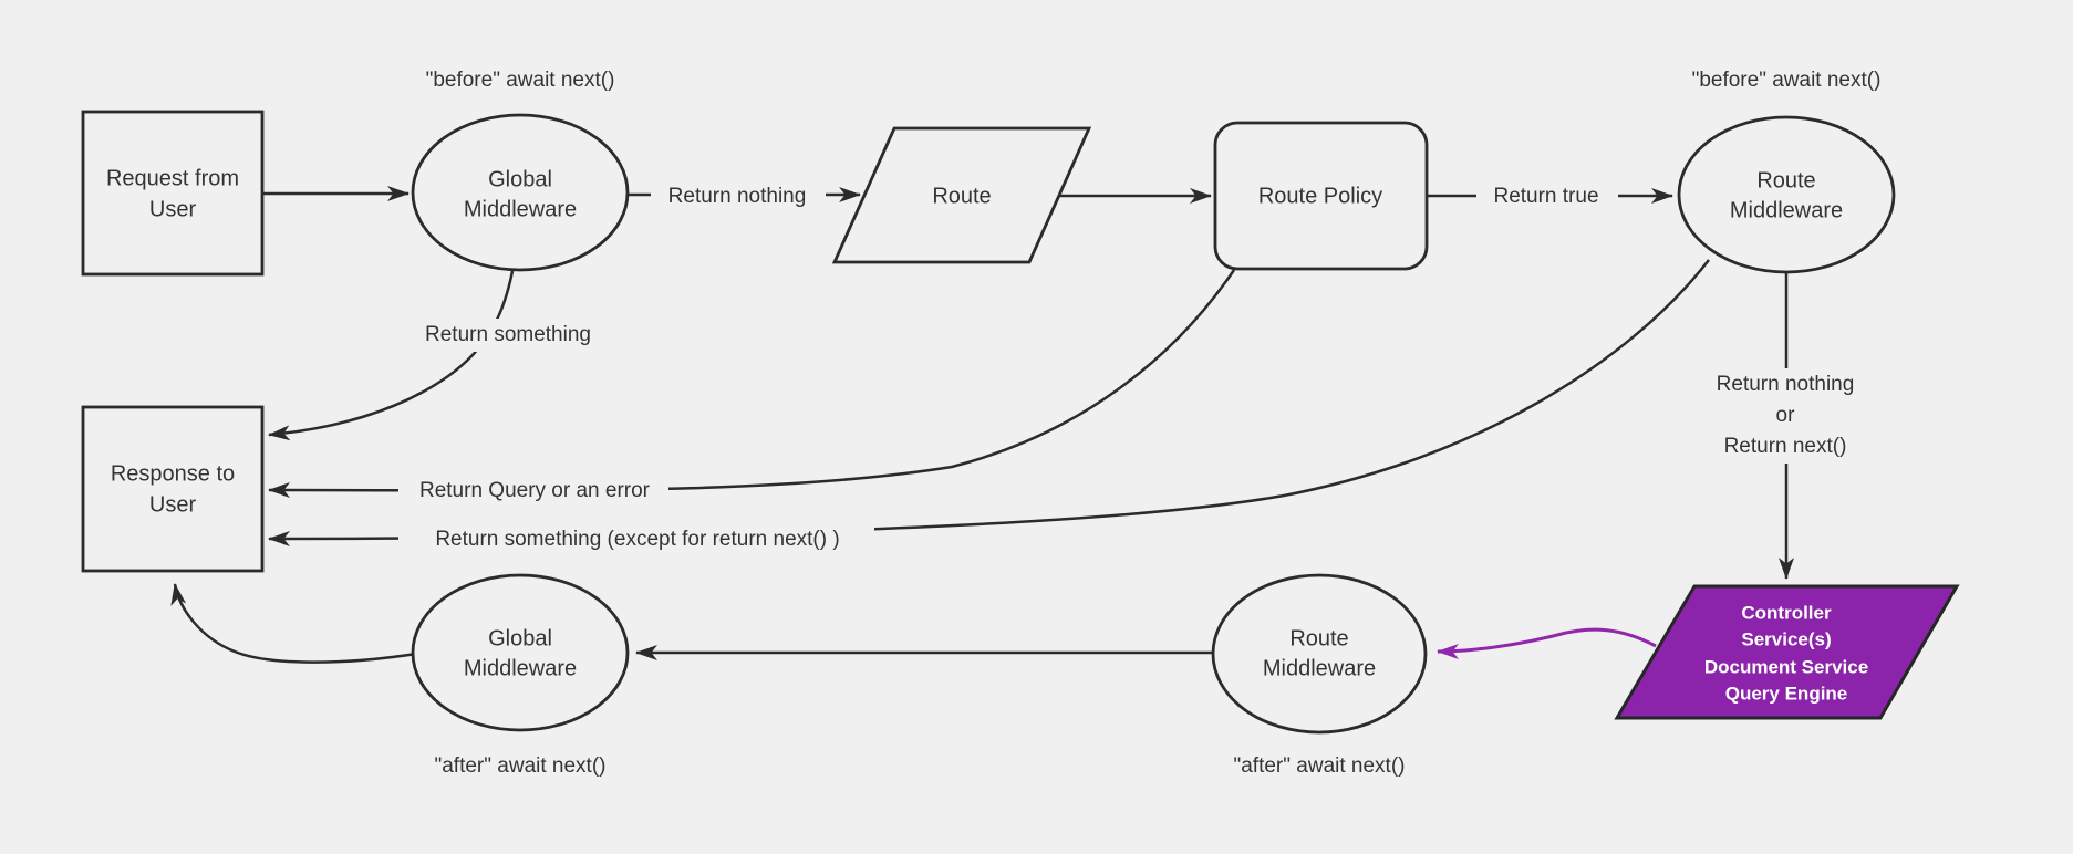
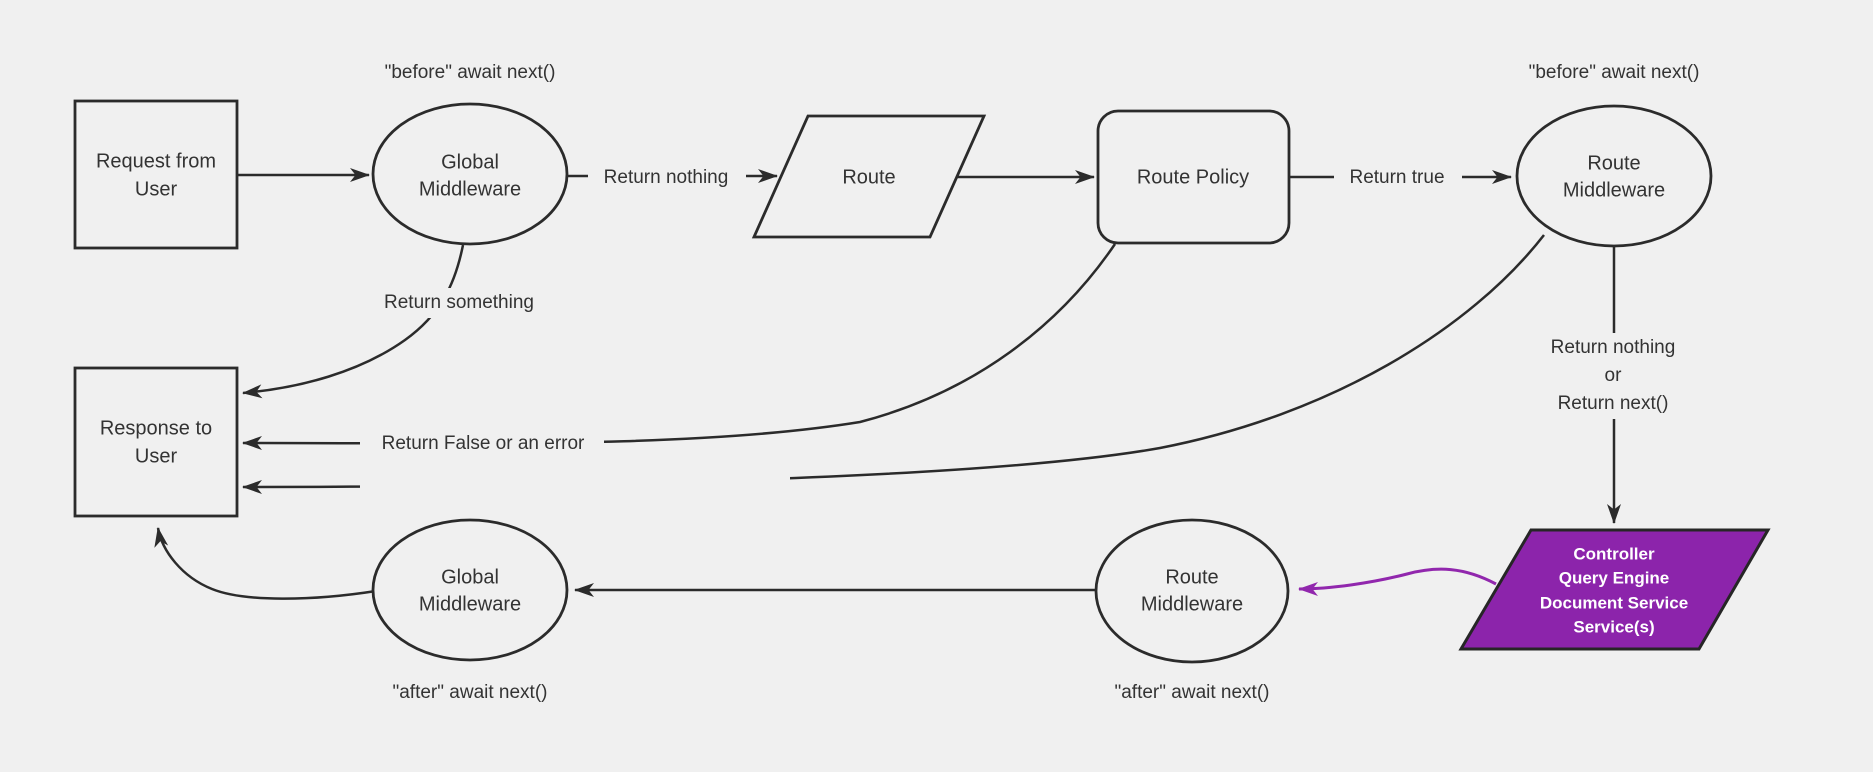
  Return nothing
  Return true
  Return something
- Return Query or an error
+ Return False or an error
- Return something (except for return next() )
  Return nothing
  or
  Return next()
  Request from
  User
  Global
  Middleware
  Route
  Route Policy
  Route
  Middleware
  Controller
- Service(s)
+ Query Engine
  Document Service
- Query Engine
+ Service(s)
  Response to
  User
  Global
  Middleware
  Route
  Middleware
  "before" await next()
  "before" await next()
  "after" await next()
  "after" await next()
